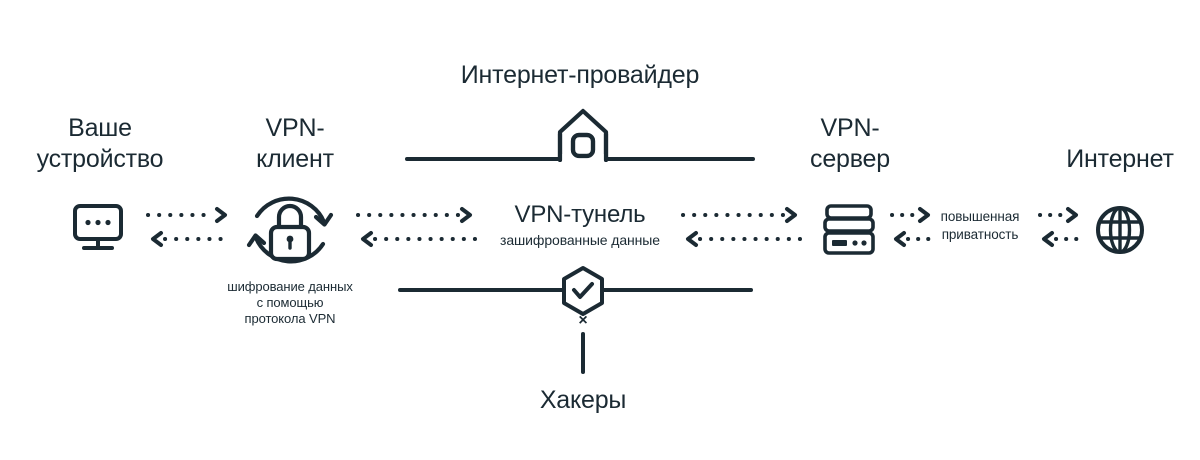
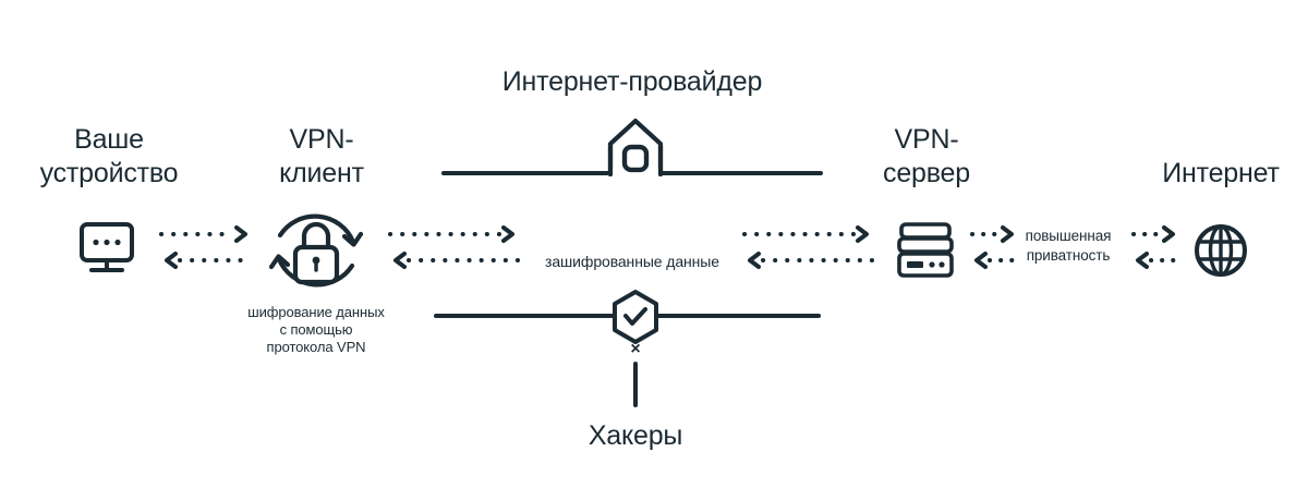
  Интернет-провайдер
  Ваше
  устройство
  VPN-
  клиент
  VPN-
  сервер
  Интернет
- VPN-тунель
  зашифрованные данные
  ×
  Хакеры
  шифрование данных
  с помощью
  протокола VPN
  повышенная
  приватность
